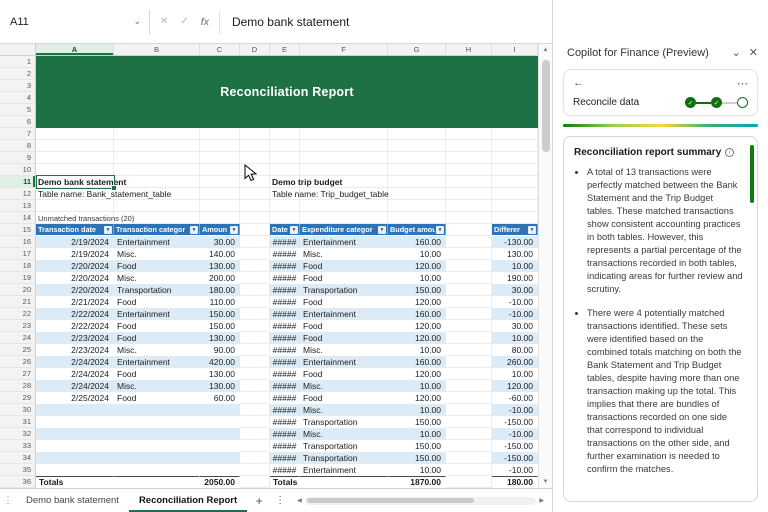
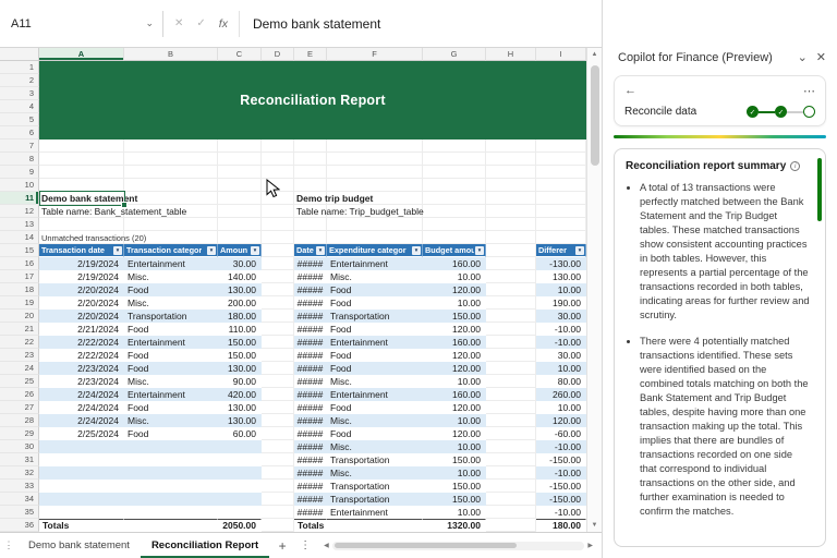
  A11
  ⌄
  ✕
  ✓
  fx
  Demo bank statement
  A
  B
  C
  D
  E
  F
  G
  H
  I
  1
  2
  3
  4
  5
  6
  7
  8
  9
  10
  11
  12
  13
  14
  15
  Transaction date
  Transaction categor
  Amoun
  Date
  Expenditure categor
  Budget amou
  Differer
  16
  2/19/2024
  Entertainment
  30.00
  #####
  Entertainment
  160.00
  -130.00
  17
  2/19/2024
  Misc.
  140.00
  #####
  Misc.
  10.00
  130.00
  18
  2/20/2024
  Food
  130.00
  #####
  Food
  120.00
  10.00
  19
  2/20/2024
  Misc.
  200.00
  #####
  Food
  10.00
  190.00
  20
  2/20/2024
  Transportation
  180.00
  #####
  Transportation
  150.00
  30.00
  21
  2/21/2024
  Food
  110.00
  #####
  Food
  120.00
  -10.00
  22
  2/22/2024
  Entertainment
  150.00
  #####
  Entertainment
  160.00
  -10.00
  23
  2/22/2024
  Food
  150.00
  #####
  Food
  120.00
  30.00
  24
  2/23/2024
  Food
  130.00
  #####
  Food
  120.00
  10.00
  25
  2/23/2024
  Misc.
  90.00
  #####
  Misc.
  10.00
  80.00
  26
  2/24/2024
  Entertainment
  420.00
  #####
  Entertainment
  160.00
  260.00
  27
  2/24/2024
  Food
  130.00
  #####
  Food
  120.00
  10.00
  28
  2/24/2024
  Misc.
  130.00
  #####
  Misc.
  10.00
  120.00
  29
  2/25/2024
  Food
  60.00
  #####
  Food
  120.00
  -60.00
  30
  #####
  Misc.
  10.00
  -10.00
  31
  #####
  Transportation
  150.00
  -150.00
  32
  #####
  Misc.
  10.00
  -10.00
  33
  #####
  Transportation
  150.00
  -150.00
  34
  #####
  Transportation
  150.00
  -150.00
  35
  #####
  Entertainment
  10.00
  -10.00
  36
  Totals
  2050.00
  Totals
- 1870.00
+ 1320.00
  180.00
  Reconciliation Report
  Table name: Bank_statement_table
  Demo trip budget
  Table name: Trip_budget_table
  Unmatched transactions (20)
  ⋮
  Demo bank statement
  Reconciliation Report
  +
  ⋮
  Copilot for Finance (Preview)
  ⌄
  ✕
  ←
  ⋯
  Reconcile data
  Reconciliation report summary
  A total of 13 transactions were perfectly matched between the Bank Statement and the Trip Budget tables. These matched transactions show consistent accounting practices in both tables. However, this represents a partial percentage of the transactions recorded in both tables, indicating areas for further review and scrutiny.
  There were 4 potentially matched transactions identified. These sets were identified based on the combined totals matching on both the Bank Statement and Trip Budget tables, despite having more than one transaction making up the total. This implies that there are bundles of transactions recorded on one side that correspond to individual transactions on the other side, and further examination is needed to confirm the matches.
